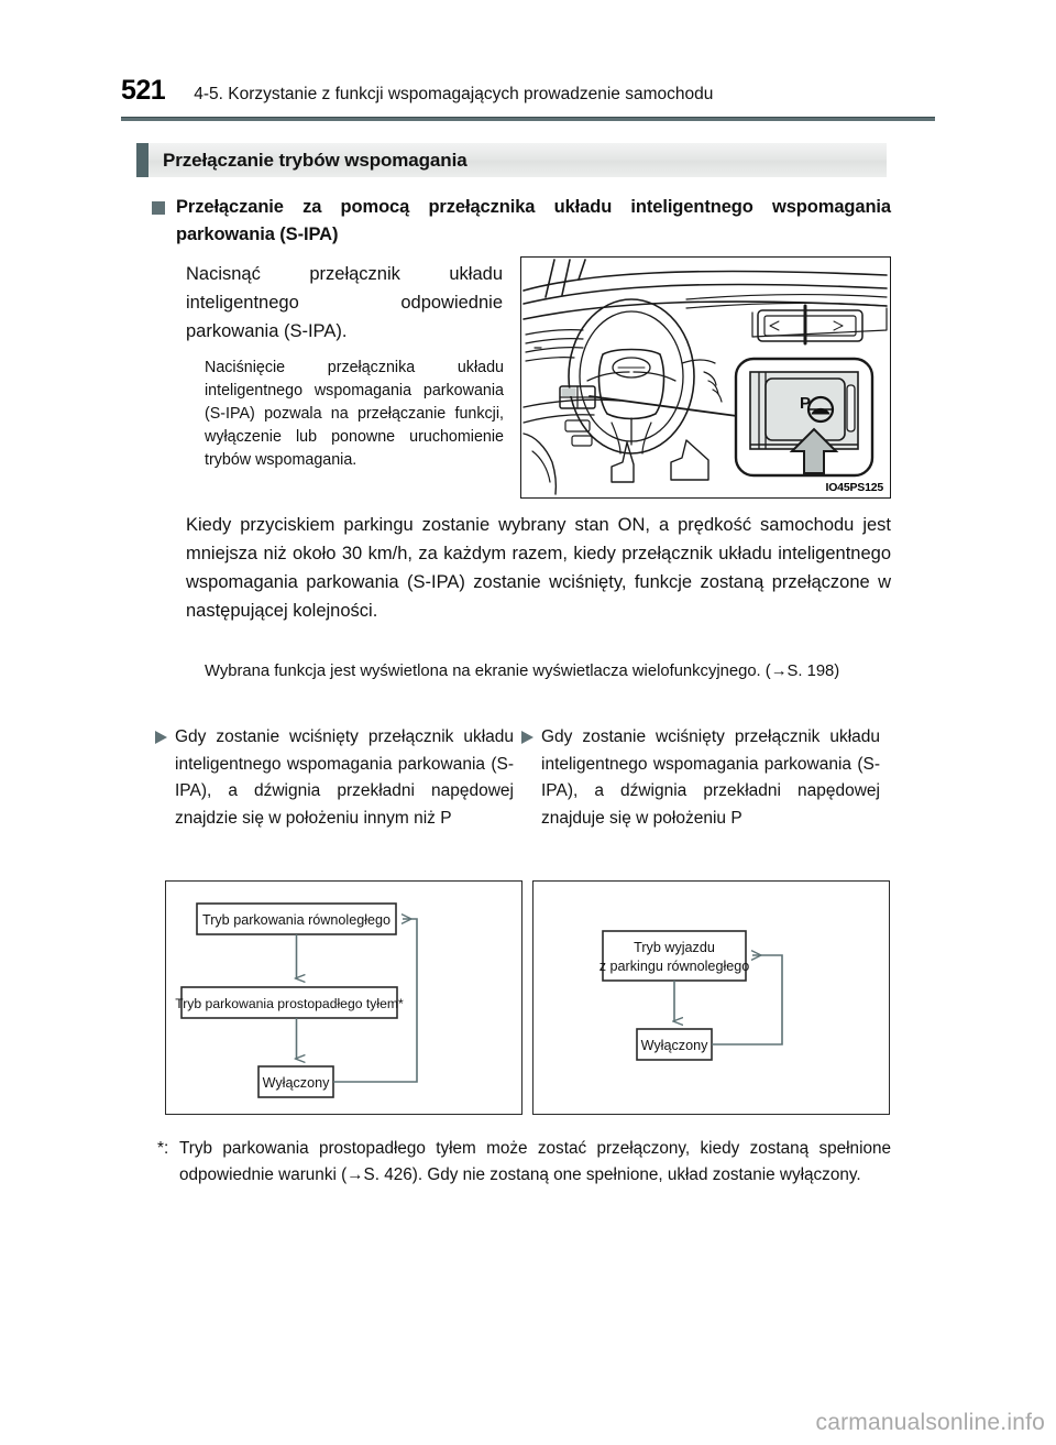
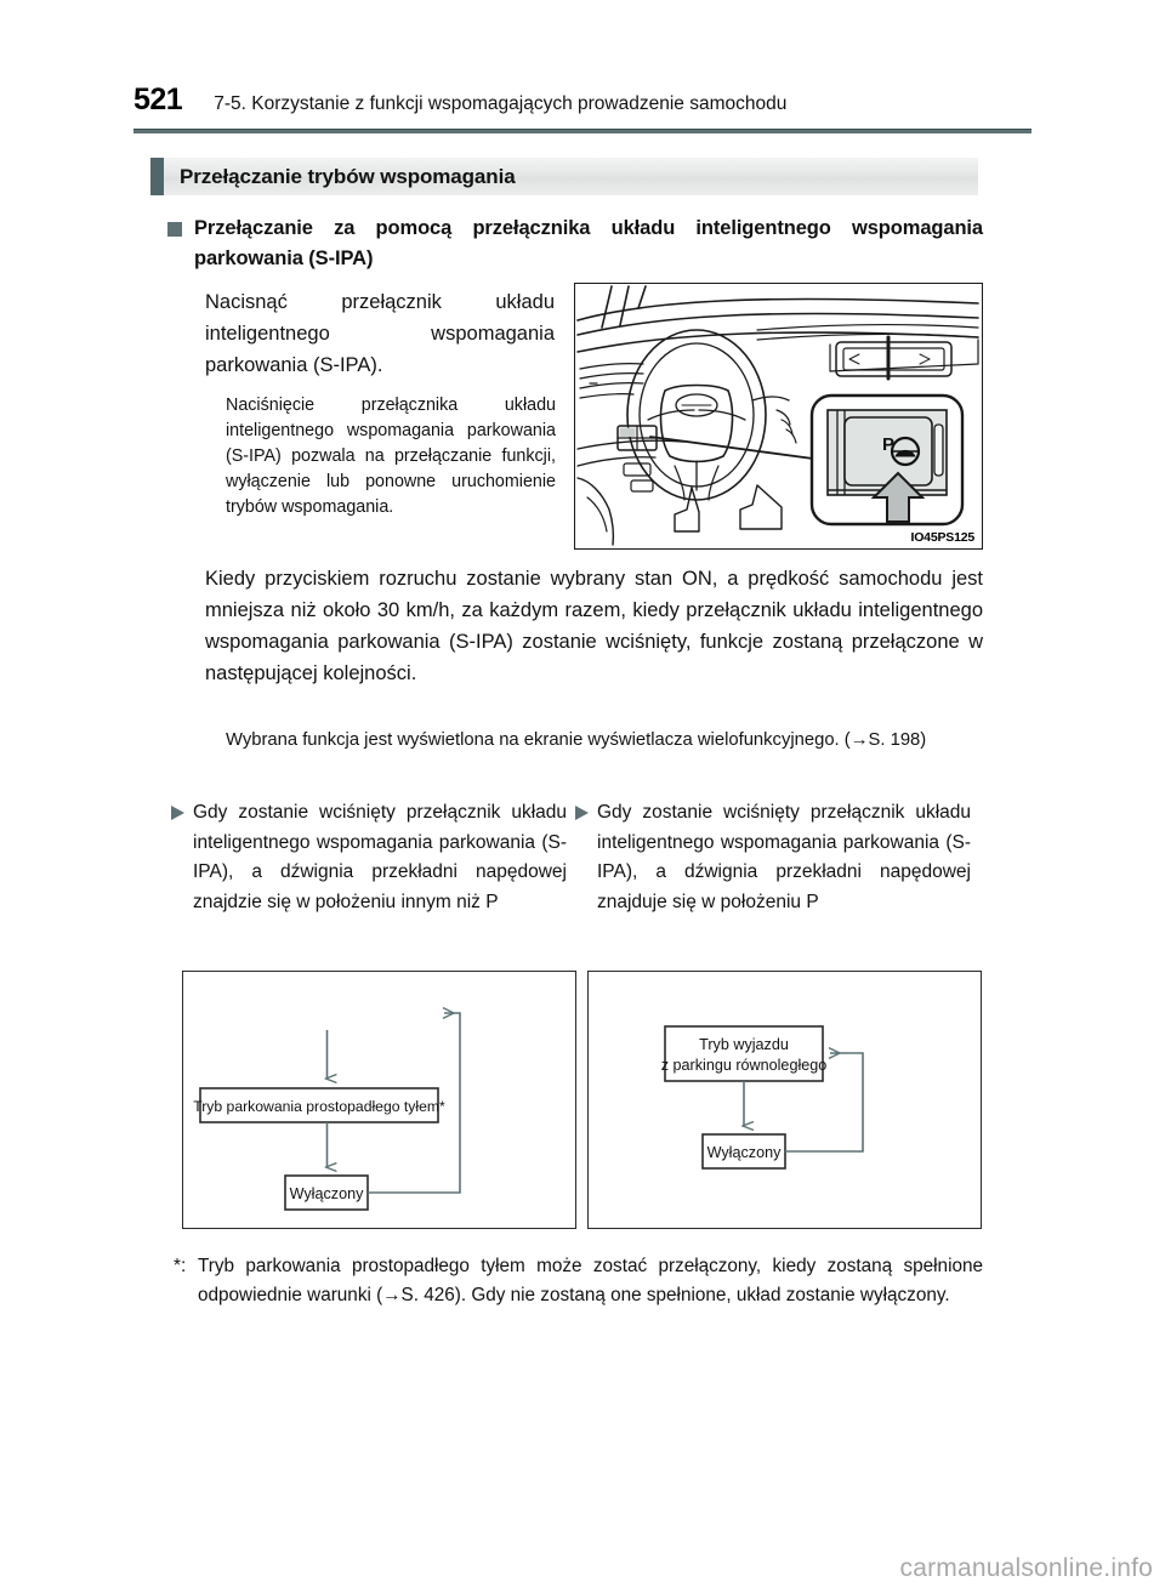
  521
- 4-5. Korzystanie z funkcji wspomagających prowadzenie samochodu
+ 7-5. Korzystanie z funkcji wspomagających prowadzenie samochodu
  Przełączanie trybów wspomagania
  Przełączanie za pomocą przełącznika układu inteligentnego wspomagania parkowania (S-IPA)
- Nacisnąć przełącznik układu inteligentnego odpowiednie parkowania (S-IPA).
+ Nacisnąć przełącznik układu inteligentnego wspomagania parkowania (S-IPA).
  Naciśnięcie przełącznika układu inteligentnego wspomagania parkowania (S-IPA) pozwala na przełączanie funkcji, wyłączenie lub ponowne uruchomienie trybów wspomagania.
  P
  IO45PS125
- Kiedy przyciskiem parkingu zostanie wybrany stan ON, a prędkość samochodu jest mniejsza niż około 30 km/h, za każdym razem, kiedy przełącznik układu inteligentnego wspomagania parkowania (S-IPA) zostanie wciśnięty, funkcje zostaną przełączone w następującej kolejności.
+ Kiedy przyciskiem rozruchu zostanie wybrany stan ON, a prędkość samochodu jest mniejsza niż około 30 km/h, za każdym razem, kiedy przełącznik układu inteligentnego wspomagania parkowania (S-IPA) zostanie wciśnięty, funkcje zostaną przełączone w następującej kolejności.
  Wybrana funkcja jest wyświetlona na ekranie wyświetlacza wielofunkcyjnego. (→S. 198)
  Gdy zostanie wciśnięty przełącznik układu inteligentnego wspomagania parkowania (S-IPA), a dźwignia przekładni napędowej znajdzie się w położeniu innym niż P
  Gdy zostanie wciśnięty przełącznik układu inteligentnego wspomagania parkowania (S-IPA), a dźwignia przekładni napędowej znajduje się w położeniu P
- Tryb parkowania równoległego
  Tryb parkowania prostopadłego tyłem*
  Wyłączony
  Tryb wyjazdu
  z parkingu równoległego
  Wyłączony
  *:
  Tryb parkowania prostopadłego tyłem może zostać przełączony, kiedy zostaną spełnione odpowiednie warunki (→S. 426). Gdy nie zostaną one spełnione, układ zostanie wyłączony.
  carmanualsonline.info
